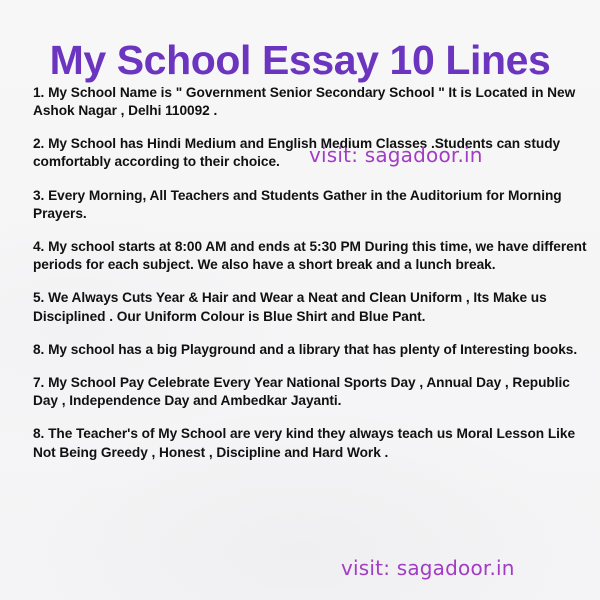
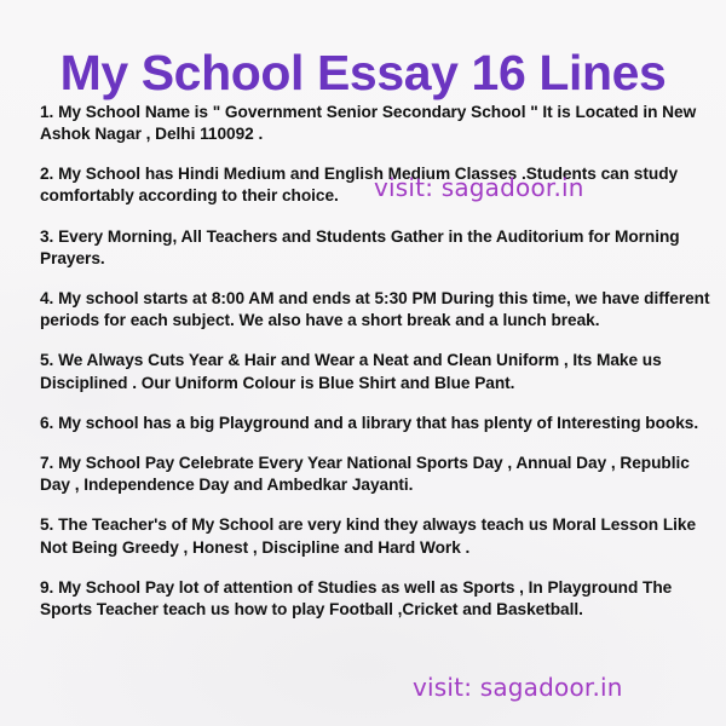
- My School Essay 10 Lines
+ My School Essay 16 Lines
  1. My School Name is " Government Senior Secondary School " It is Located in New Ashok Nagar , Delhi 110092 .
  2. My School has Hindi Medium and English Medium Classes .Students can study comfortably according to their choice.
  3. Every Morning, All Teachers and Students Gather in the Auditorium for Morning Prayers.
  4. My school starts at 8:00 AM and ends at 5:30 PM During this time, we have different periods for each subject. We also have a short break and a lunch break.
  5. We Always Cuts Year & Hair and Wear a Neat and Clean Uniform , Its Make us Disciplined . Our Uniform Colour is Blue Shirt and Blue Pant.
- 8. My school has a big Playground and a library that has plenty of Interesting books.
+ 6. My school has a big Playground and a library that has plenty of Interesting books.
  7. My School Pay Celebrate Every Year National Sports Day , Annual Day , Republic Day , Independence Day and Ambedkar Jayanti.
- 8. The Teacher's of My School are very kind they always teach us Moral Lesson Like Not Being Greedy , Honest , Discipline and Hard Work .
+ 5. The Teacher's of My School are very kind they always teach us Moral Lesson Like Not Being Greedy , Honest , Discipline and Hard Work .
+ 9. My School Pay lot of attention of Studies as well as Sports , In Playground The Sports Teacher teach us how to play Football ,Cricket and Basketball.
  visit: sagadoor.in
  visit: sagadoor.in
